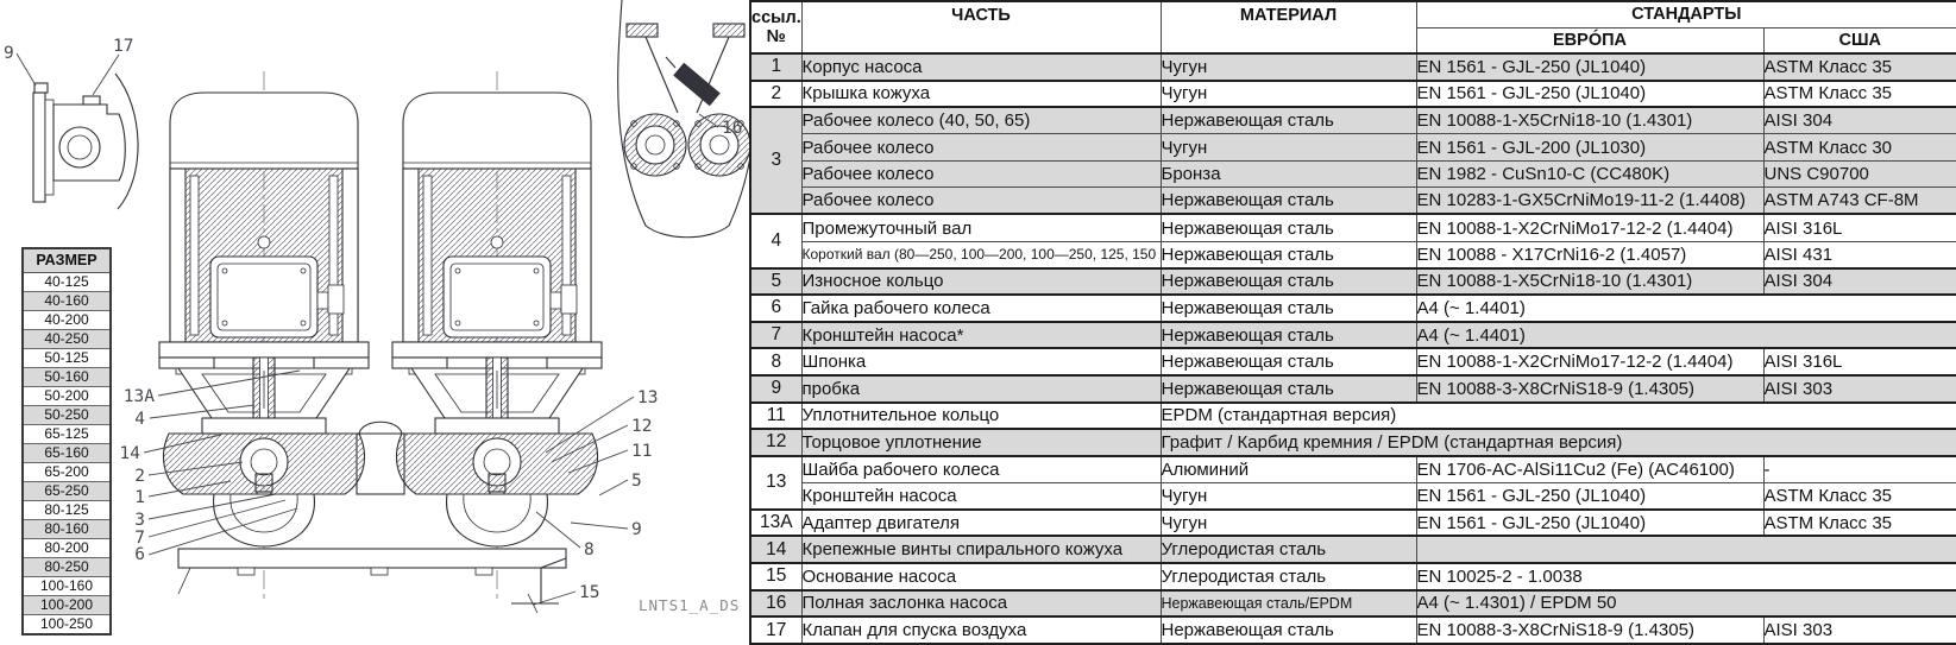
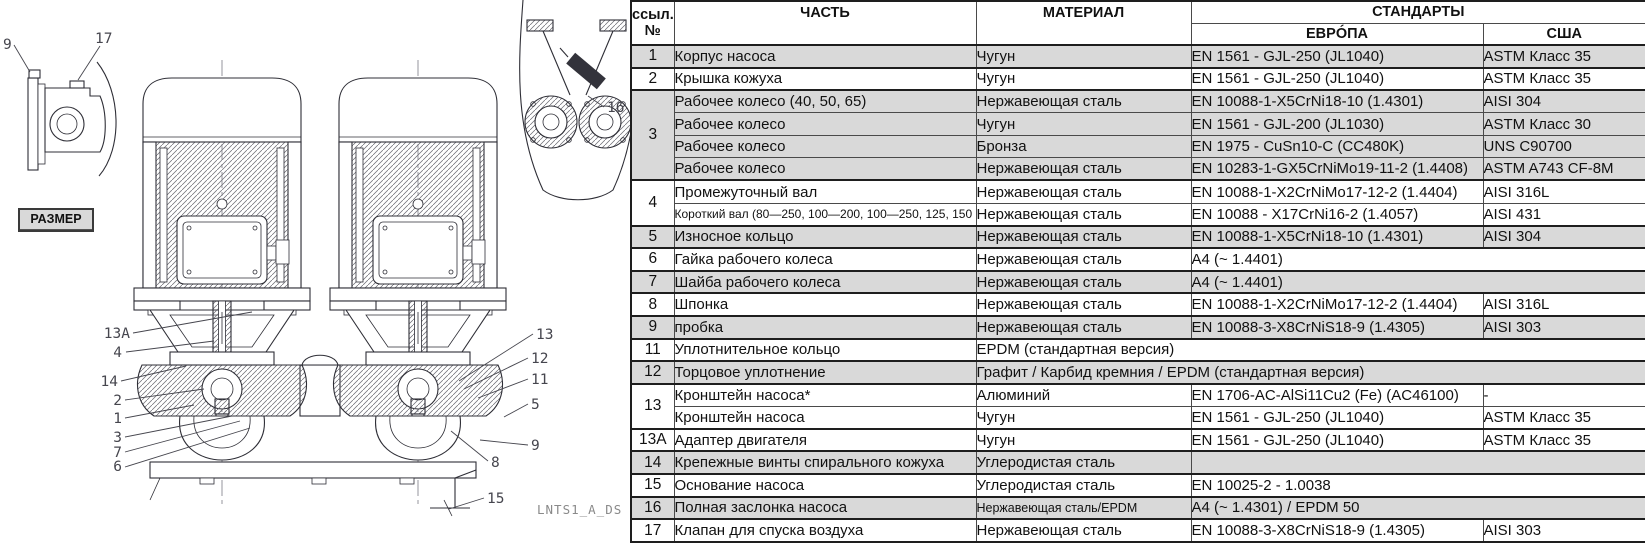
  9
  17
  13A
  4
  14
  2
  1
  3
  7
  6
  13
  12
  11
  5
  9
  8
  15
  16
  LNTS1_A_DS
  РАЗМЕР
- 40-125
- 40-160
- 40-200
- 40-250
- 50-125
- 50-160
- 50-200
- 50-250
- 65-125
- 65-160
- 65-200
- 65-250
- 80-125
- 80-160
- 80-200
- 80-250
- 100-160
- 100-200
- 100-250
  ссыл. №	ЧАСТЬ	МАТЕРИАЛ	СТАНДАРТЫ
  ЕВРÓПА	США
  1	Корпус насоса	Чугун	EN 1561 - GJL-250 (JL1040)	ASTM Класс 35
  2	Крышка кожуха	Чугун	EN 1561 - GJL-250 (JL1040)	ASTM Класс 35
  3	Рабочее колесо (40, 50, 65)	Нержавеющая сталь	EN 10088-1-X5CrNi18-10 (1.4301)	AISI 304
  Рабочее колесо	Чугун	EN 1561 - GJL-200 (JL1030)	ASTM Класс 30
- Рабочее колесо	Бронза	EN 1982 - CuSn10-C (CC480K)	UNS C90700
+ Рабочее колесо	Бронза	EN 1975 - CuSn10-C (CC480K)	UNS C90700
  Рабочее колесо	Нержавеющая сталь	EN 10283-1-GX5CrNiMo19-11-2 (1.4408)	ASTM A743 CF-8M
  4	Промежуточный вал	Нержавеющая сталь	EN 10088-1-X2CrNiMo17-12-2 (1.4404)	AISI 316L
  Короткий вал (80—250, 100—200, 100—250, 125, 150	Нержавеющая сталь	EN 10088 - X17CrNi16-2 (1.4057)	AISI 431
  5	Износное кольцо	Нержавеющая сталь	EN 10088-1-X5CrNi18-10 (1.4301)	AISI 304
  6	Гайка рабочего колеса	Нержавеющая сталь	A4 (~ 1.4401)
- 7	Кронштейн насоса*	Нержавеющая сталь	A4 (~ 1.4401)
+ 7	Шайба рабочего колеса	Нержавеющая сталь	A4 (~ 1.4401)
  8	Шпонка	Нержавеющая сталь	EN 10088-1-X2CrNiMo17-12-2 (1.4404)	AISI 316L
  9	пробка	Нержавеющая сталь	EN 10088-3-X8CrNiS18-9 (1.4305)	AISI 303
  11	Уплотнительное кольцо	EPDM (стандартная версия)
  12	Торцовое уплотнение	Графит / Карбид кремния / EPDM (стандартная версия)
- 13	Шайба рабочего колеса	Алюминий	EN 1706-AC-AlSi11Cu2 (Fe) (AC46100)	-
+ 13	Кронштейн насоса*	Алюминий	EN 1706-AC-AlSi11Cu2 (Fe) (AC46100)	-
  Кронштейн насоса	Чугун	EN 1561 - GJL-250 (JL1040)	ASTM Класс 35
  13A	Адаптер двигателя	Чугун	EN 1561 - GJL-250 (JL1040)	ASTM Класс 35
  14	Крепежные винты спирального кожуха	Углеродистая сталь
  15	Основание насоса	Углеродистая сталь	EN 10025-2 - 1.0038
  16	Полная заслонка насоса	Нержавеющая сталь/EPDM	A4 (~ 1.4301) / EPDM 50
  17	Клапан для спуска воздуха	Нержавеющая сталь	EN 10088-3-X8CrNiS18-9 (1.4305)	AISI 303
